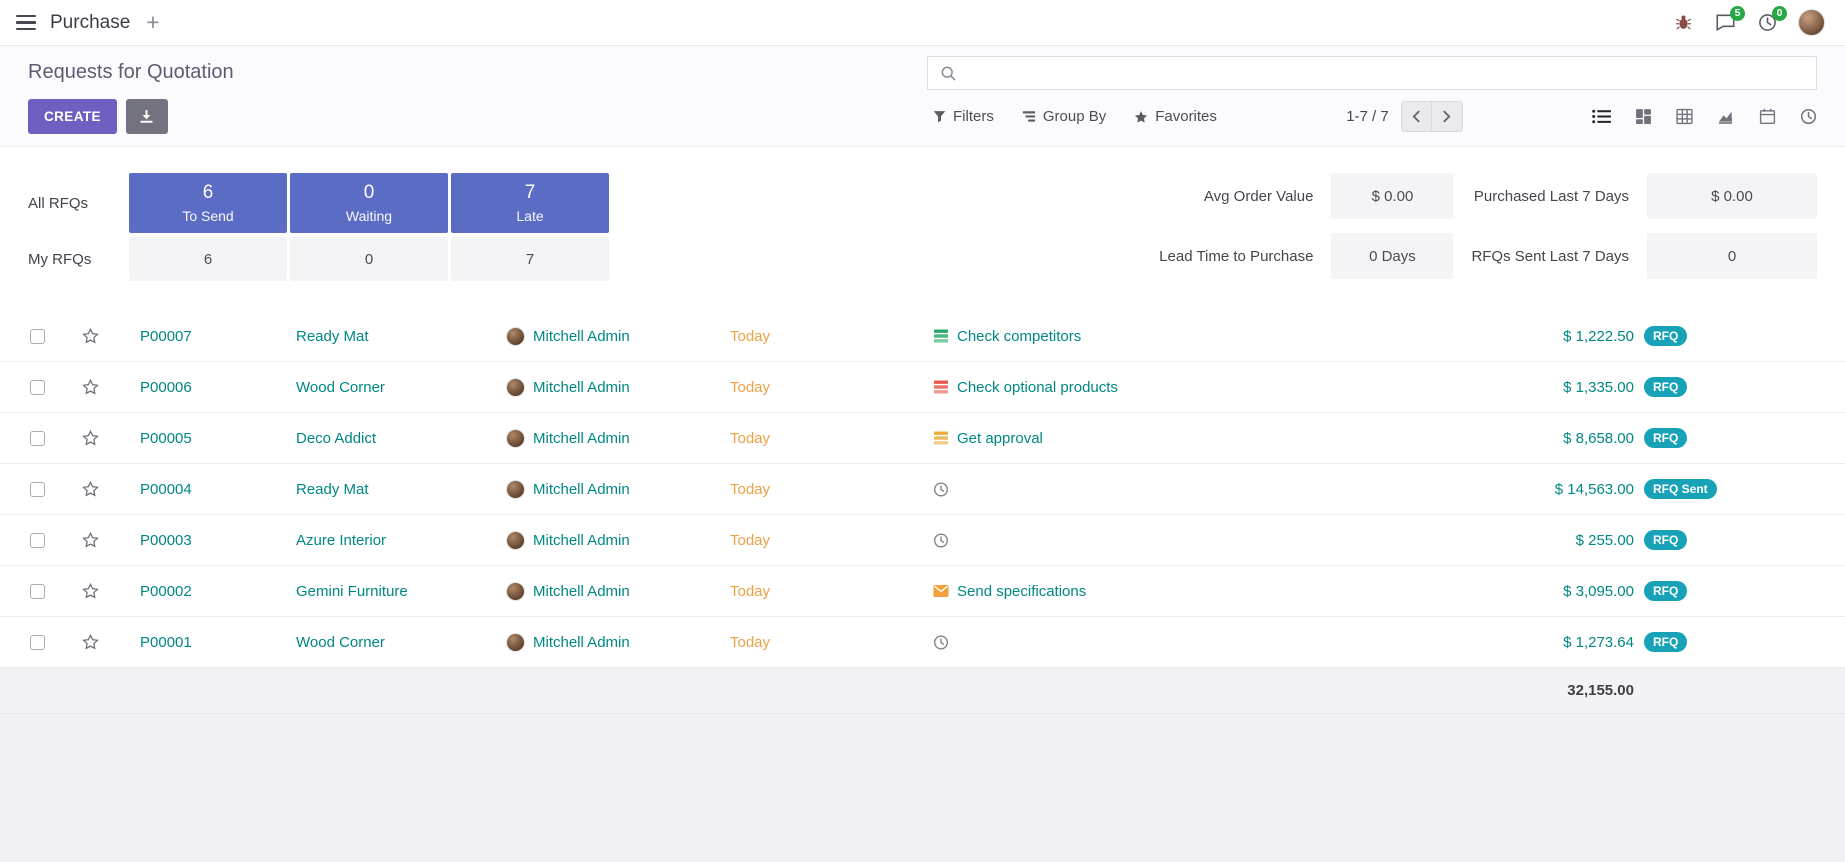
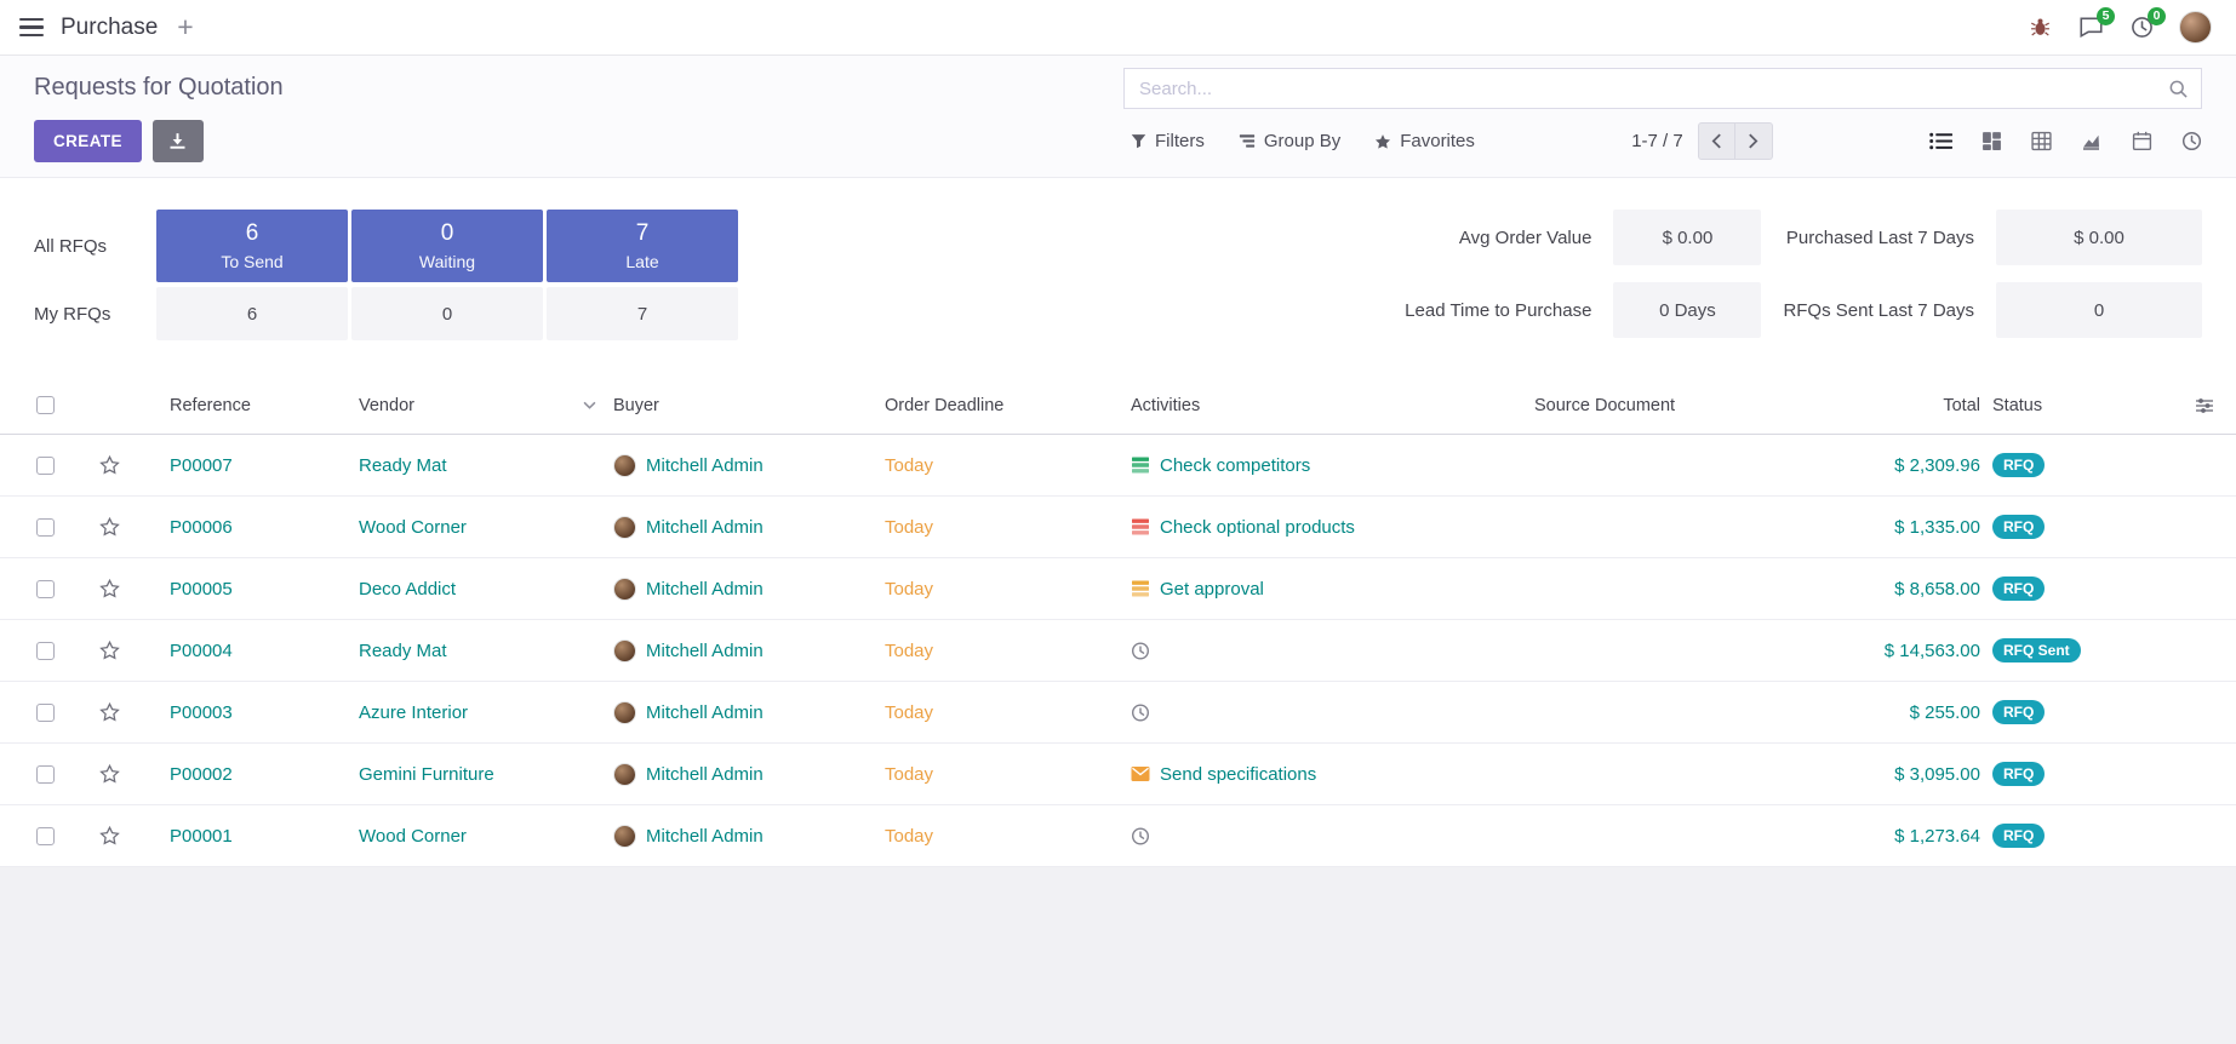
  Purchase
  +
  5
  0
  Requests for Quotation
+ Search...
  CREATE
  Filters
  Group By
  Favorites
  1-7 / 7
  All RFQs
  6
  To Send
  0
  Waiting
  7
  Late
  My RFQs
  6
  0
  7
  Avg Order Value
  $ 0.00
  Purchased Last 7 Days
  $ 0.00
  Lead Time to Purchase
  0 Days
  RFQs Sent Last 7 Days
  0
+ Reference
+ Vendor
+ Buyer
+ Order Deadline
+ Activities
+ Source Document
+ Total
+ Status
  P00007
  Ready Mat
  Mitchell Admin
  Today
  Check competitors
- $ 1,222.50
+ $ 2,309.96
  RFQ
  P00006
  Wood Corner
  Mitchell Admin
  Today
  Check optional products
  $ 1,335.00
  RFQ
  P00005
  Deco Addict
  Mitchell Admin
  Today
  Get approval
  $ 8,658.00
  RFQ
  P00004
  Ready Mat
  Mitchell Admin
  Today
  $ 14,563.00
  RFQ Sent
  P00003
  Azure Interior
  Mitchell Admin
  Today
  $ 255.00
  RFQ
  P00002
  Gemini Furniture
  Mitchell Admin
  Today
  Send specifications
  $ 3,095.00
  RFQ
  P00001
  Wood Corner
  Mitchell Admin
  Today
  $ 1,273.64
  RFQ
- 32,155.00
